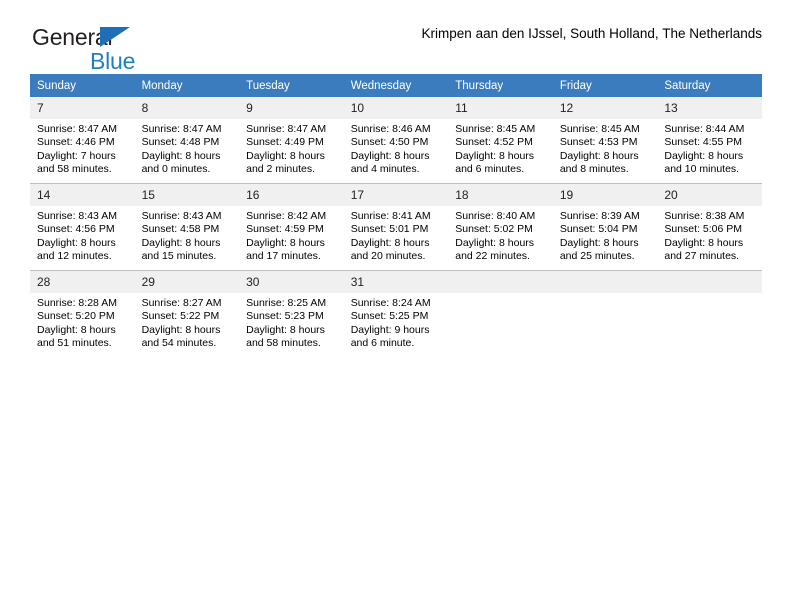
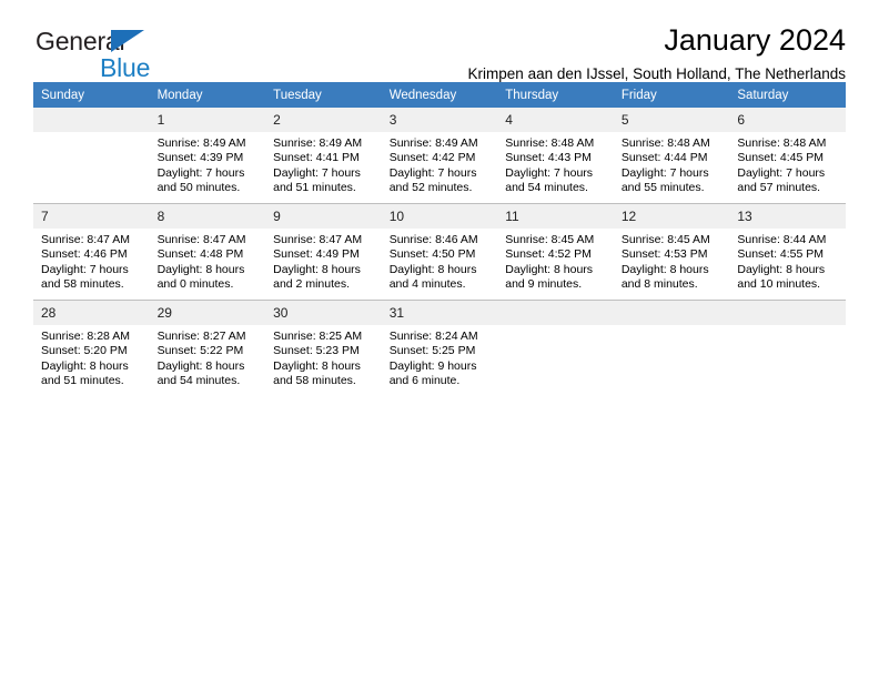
  General
  Blue
+ January 2024
  Krimpen aan den IJssel, South Holland, The Netherlands
  Sunday	Monday	Tuesday	Wednesday	Thursday	Friday	Saturday
+ 	1Sunrise: 8:49 AMSunset: 4:39 PMDaylight: 7 hoursand 50 minutes.	2Sunrise: 8:49 AMSunset: 4:41 PMDaylight: 7 hoursand 51 minutes.	3Sunrise: 8:49 AMSunset: 4:42 PMDaylight: 7 hoursand 52 minutes.	4Sunrise: 8:48 AMSunset: 4:43 PMDaylight: 7 hoursand 54 minutes.	5Sunrise: 8:48 AMSunset: 4:44 PMDaylight: 7 hoursand 55 minutes.	6Sunrise: 8:48 AMSunset: 4:45 PMDaylight: 7 hoursand 57 minutes.
- 7Sunrise: 8:47 AMSunset: 4:46 PMDaylight: 7 hoursand 58 minutes.	8Sunrise: 8:47 AMSunset: 4:48 PMDaylight: 8 hoursand 0 minutes.	9Sunrise: 8:47 AMSunset: 4:49 PMDaylight: 8 hoursand 2 minutes.	10Sunrise: 8:46 AMSunset: 4:50 PMDaylight: 8 hoursand 4 minutes.	11Sunrise: 8:45 AMSunset: 4:52 PMDaylight: 8 hoursand 6 minutes.	12Sunrise: 8:45 AMSunset: 4:53 PMDaylight: 8 hoursand 8 minutes.	13Sunrise: 8:44 AMSunset: 4:55 PMDaylight: 8 hoursand 10 minutes.
+ 7Sunrise: 8:47 AMSunset: 4:46 PMDaylight: 7 hoursand 58 minutes.	8Sunrise: 8:47 AMSunset: 4:48 PMDaylight: 8 hoursand 0 minutes.	9Sunrise: 8:47 AMSunset: 4:49 PMDaylight: 8 hoursand 2 minutes.	10Sunrise: 8:46 AMSunset: 4:50 PMDaylight: 8 hoursand 4 minutes.	11Sunrise: 8:45 AMSunset: 4:52 PMDaylight: 8 hoursand 9 minutes.	12Sunrise: 8:45 AMSunset: 4:53 PMDaylight: 8 hoursand 8 minutes.	13Sunrise: 8:44 AMSunset: 4:55 PMDaylight: 8 hoursand 10 minutes.
- 14Sunrise: 8:43 AMSunset: 4:56 PMDaylight: 8 hoursand 12 minutes.	15Sunrise: 8:43 AMSunset: 4:58 PMDaylight: 8 hoursand 15 minutes.	16Sunrise: 8:42 AMSunset: 4:59 PMDaylight: 8 hoursand 17 minutes.	17Sunrise: 8:41 AMSunset: 5:01 PMDaylight: 8 hoursand 20 minutes.	18Sunrise: 8:40 AMSunset: 5:02 PMDaylight: 8 hoursand 22 minutes.	19Sunrise: 8:39 AMSunset: 5:04 PMDaylight: 8 hoursand 25 minutes.	20Sunrise: 8:38 AMSunset: 5:06 PMDaylight: 8 hoursand 27 minutes.
  28Sunrise: 8:28 AMSunset: 5:20 PMDaylight: 8 hoursand 51 minutes.	29Sunrise: 8:27 AMSunset: 5:22 PMDaylight: 8 hoursand 54 minutes.	30Sunrise: 8:25 AMSunset: 5:23 PMDaylight: 8 hoursand 58 minutes.	31Sunrise: 8:24 AMSunset: 5:25 PMDaylight: 9 hoursand 6 minute.
